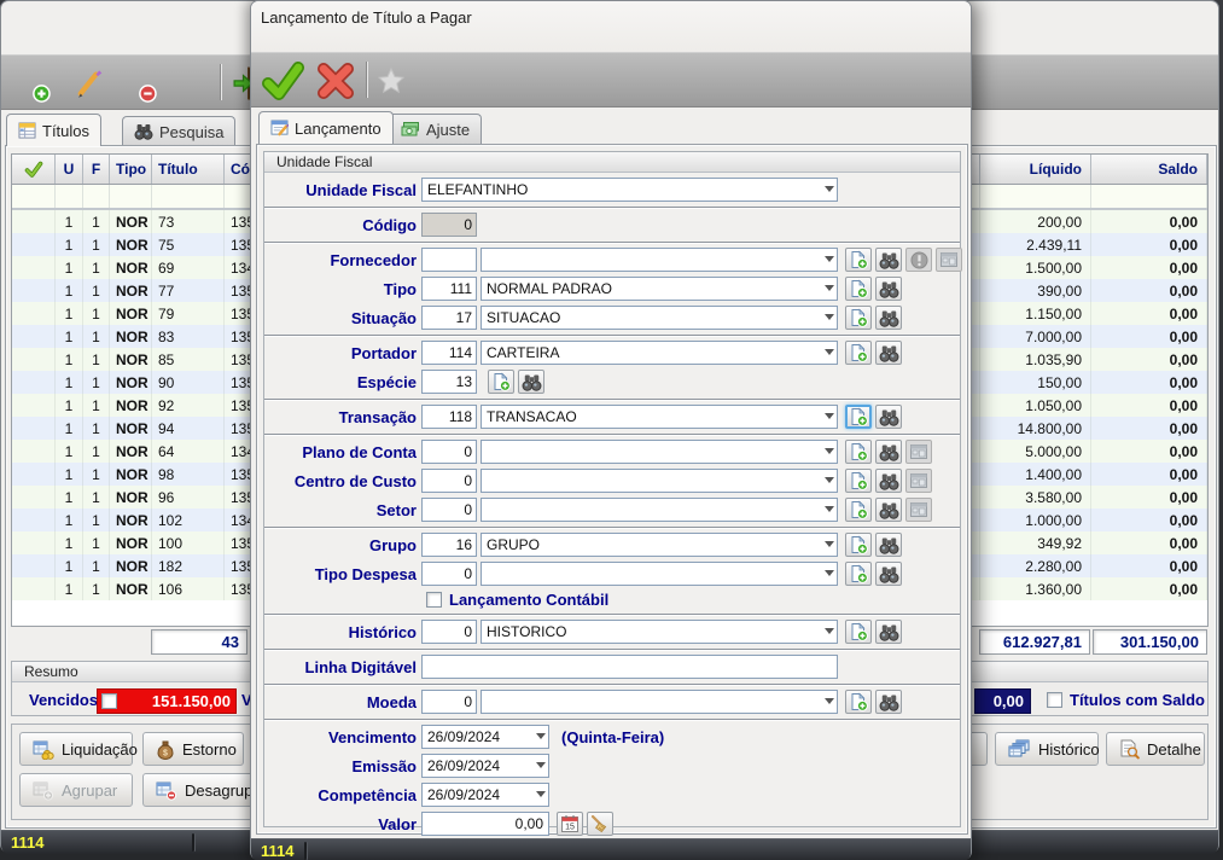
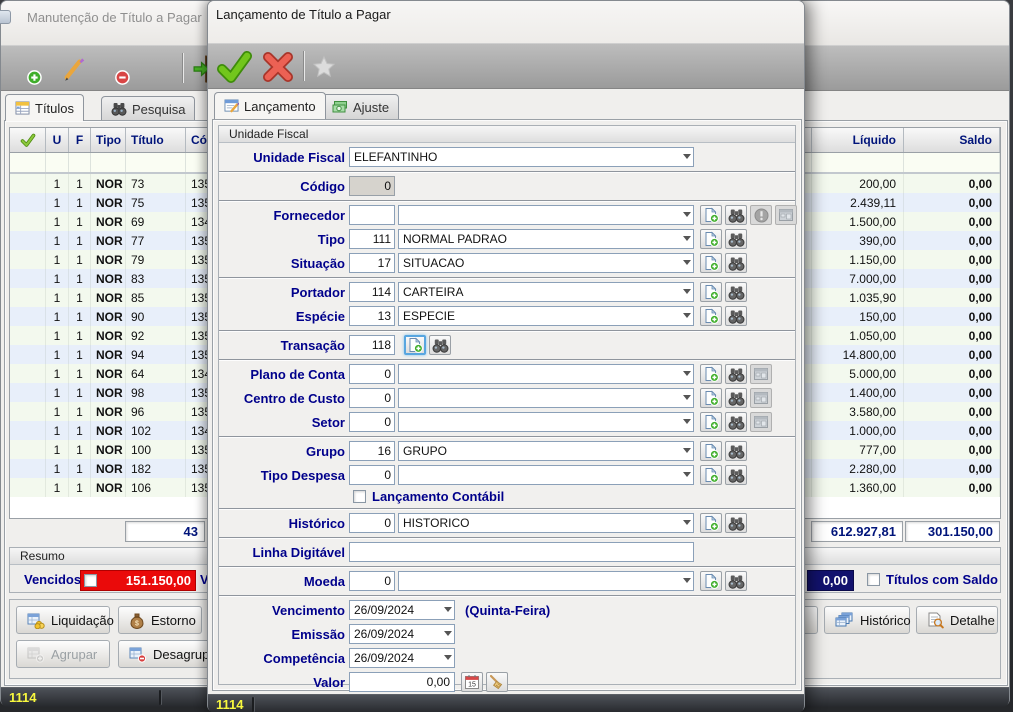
+ Manutenção de Título a Pagar
  Títulos
  Pesquisa
  U
  F
  Tipo
  Título
  Có
  Líquido
  Saldo
  1
  1
  NOR
  73
  200,00
  0,00
  1
  1
  NOR
  75
  2.439,11
  0,00
  1
  1
  NOR
  69
  1.500,00
  0,00
  1
  1
  NOR
  77
  390,00
  0,00
  1
  1
  NOR
  79
  1.150,00
  0,00
  1
  1
  NOR
  83
  7.000,00
  0,00
  1
  1
  NOR
  85
  1.035,90
  0,00
  1
  1
  NOR
  90
  150,00
  0,00
  1
  1
  NOR
  92
  1.050,00
  0,00
  1
  1
  NOR
  94
  14.800,00
  0,00
  1
  1
  NOR
  64
  5.000,00
  0,00
  1
  1
  NOR
  98
  1.400,00
  0,00
  1
  1
  NOR
  96
  3.580,00
  0,00
  1
  1
  NOR
  102
  1.000,00
  0,00
  1
  1
  NOR
  100
- 349,92
+ 777,00
  0,00
  1
  1
  NOR
  182
  2.280,00
  0,00
  1
  1
  NOR
  106
  1.360,00
  0,00
  43
  612.927,81
  301.150,00
  Resumo
  Vencidos
  151.150,00
  V
  0,00
  Títulos com Saldo
  Liquidação
  Estorno
  Agrupar
  Desagrup
  Histórico
  Detalhe
  1114
  Lançamento de Título a Pagar
  Lançamento
  Ajuste
  Unidade Fiscal
  Unidade Fiscal
  ELEFANTINHO
  Código
  0
  Fornecedor
  Tipo
  111
  NORMAL PADRAO
  Situação
  17
  SITUACAO
  Portador
  114
  CARTEIRA
  Espécie
  13
+ ESPECIE
  Transação
  118
- TRANSACAO
  Plano de Conta
  0
  Centro de Custo
  0
  Setor
  0
  Grupo
  16
  GRUPO
  Tipo Despesa
  0
  Lançamento Contábil
  Histórico
  0
  HISTORICO
  Linha Digitável
  Moeda
  0
  Vencimento
  26/09/2024
  (Quinta-Feira)
  Emissão
  26/09/2024
  Competência
  26/09/2024
  Valor
  0,00
  1114
